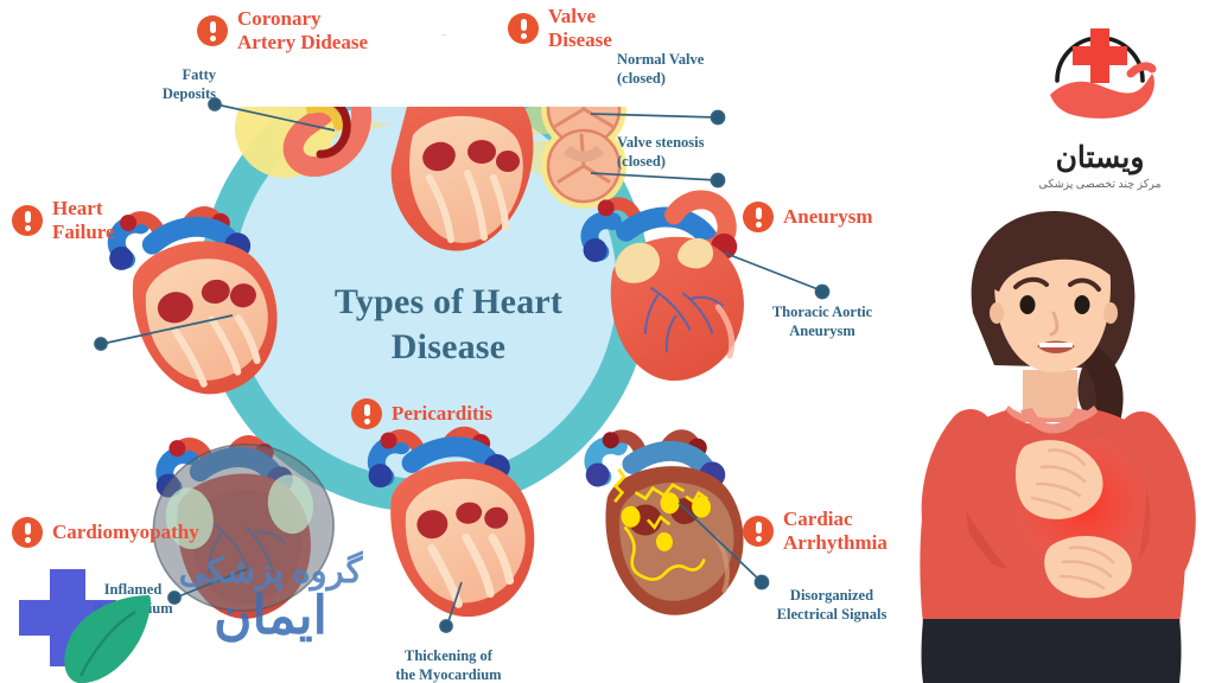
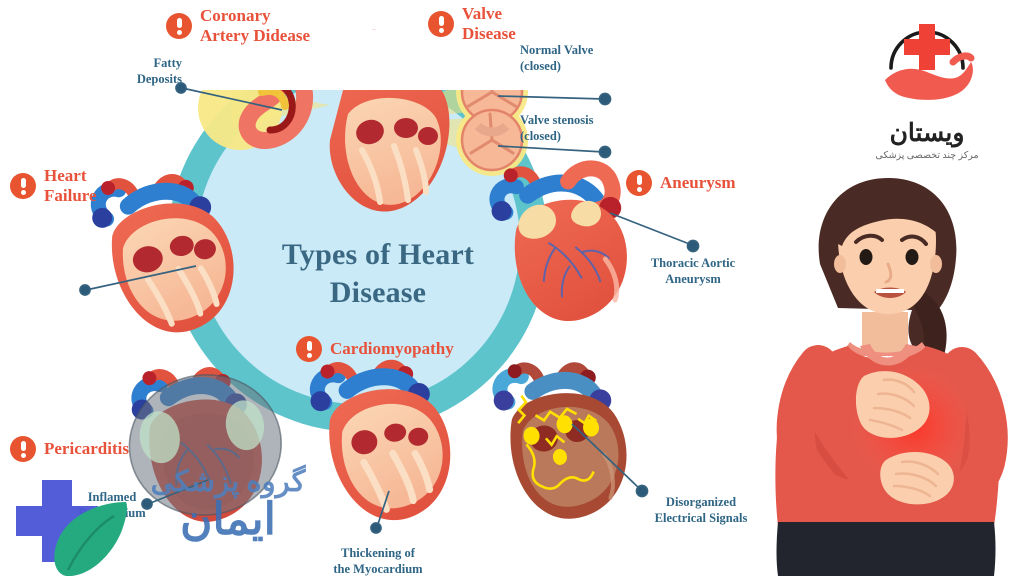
  Coronary
  Artery Didease
  Valve
  Disease
  Heart
  Failure
  Aneurysm
- Pericarditis
+ Cardiomyopathy
- Cardiac
- Arrhythmia
- Cardiomyopathy
+ Pericarditis
  Types of Heart Disease
  Fatty
  Deposits
  Normal Valve
  (closed)
  Valve stenosis
  (closed)
  Thoracic Aortic
  Aneurysm
  Thickening of
  the Myocardium
  Disorganized
  Electrical Signals
  Inflamed
  ویستان
  مرکز چند تخصصی پزشکی
  گروه پزشکی
  ایمان
